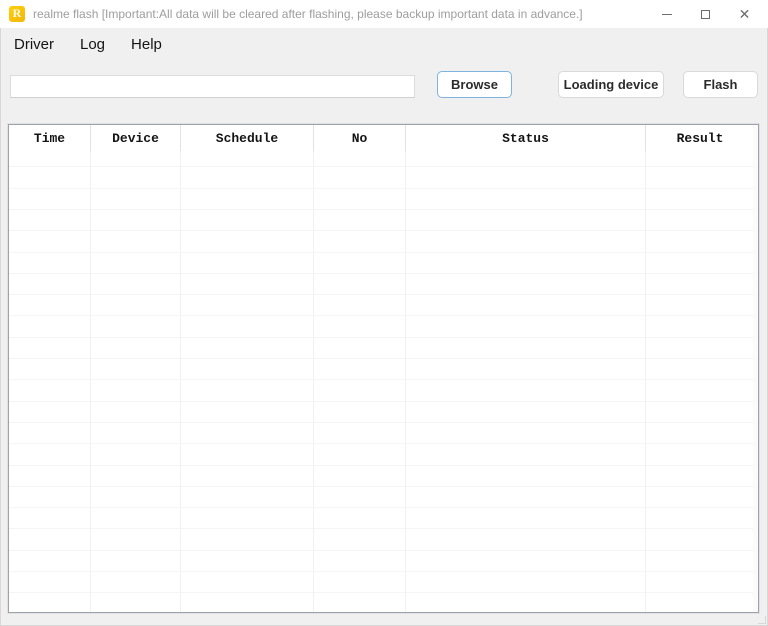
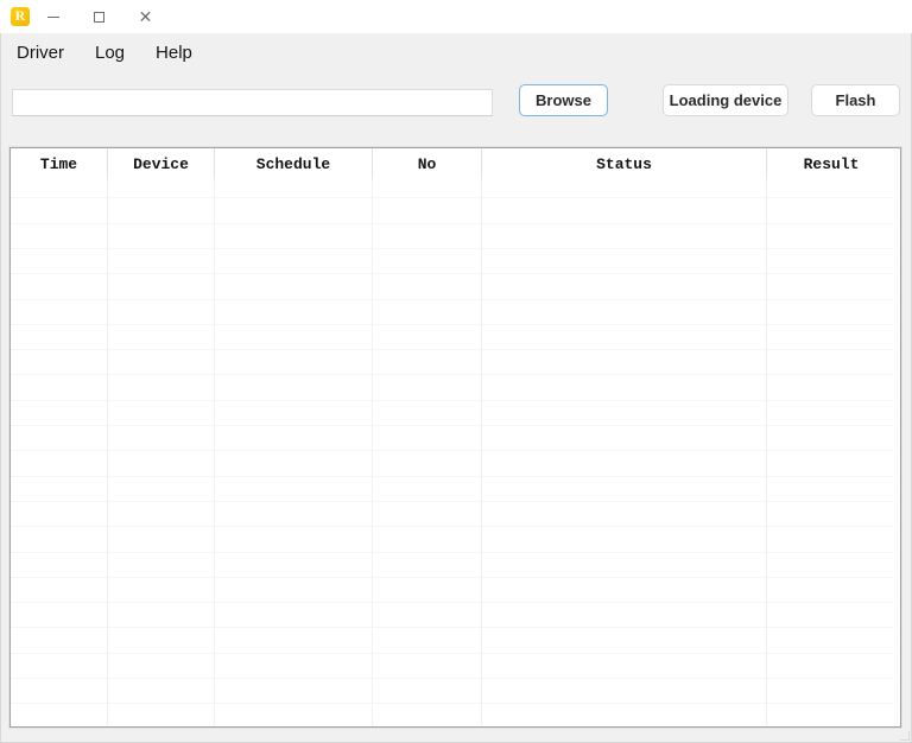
  R
- realme flash [Important:All data will be cleared after flashing, please backup important data in advance.]
  ✕
  Driver
  Log
  Help
  Browse
  Loading device
  Flash
  Time
  Device
  Schedule
  No
  Status
  Result
